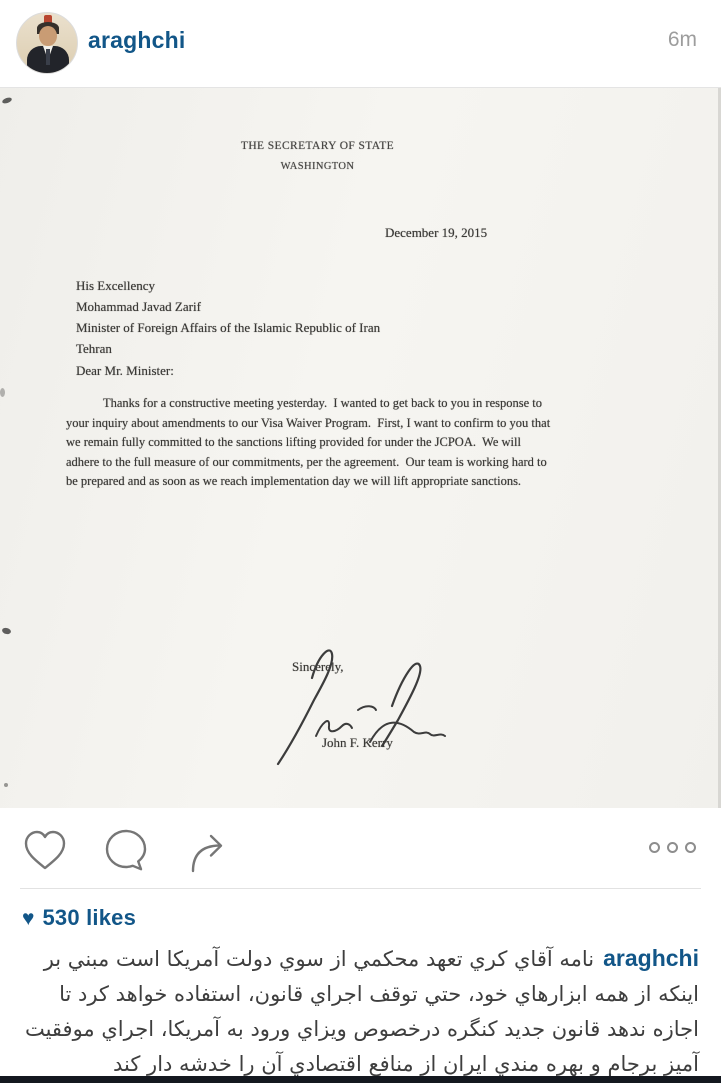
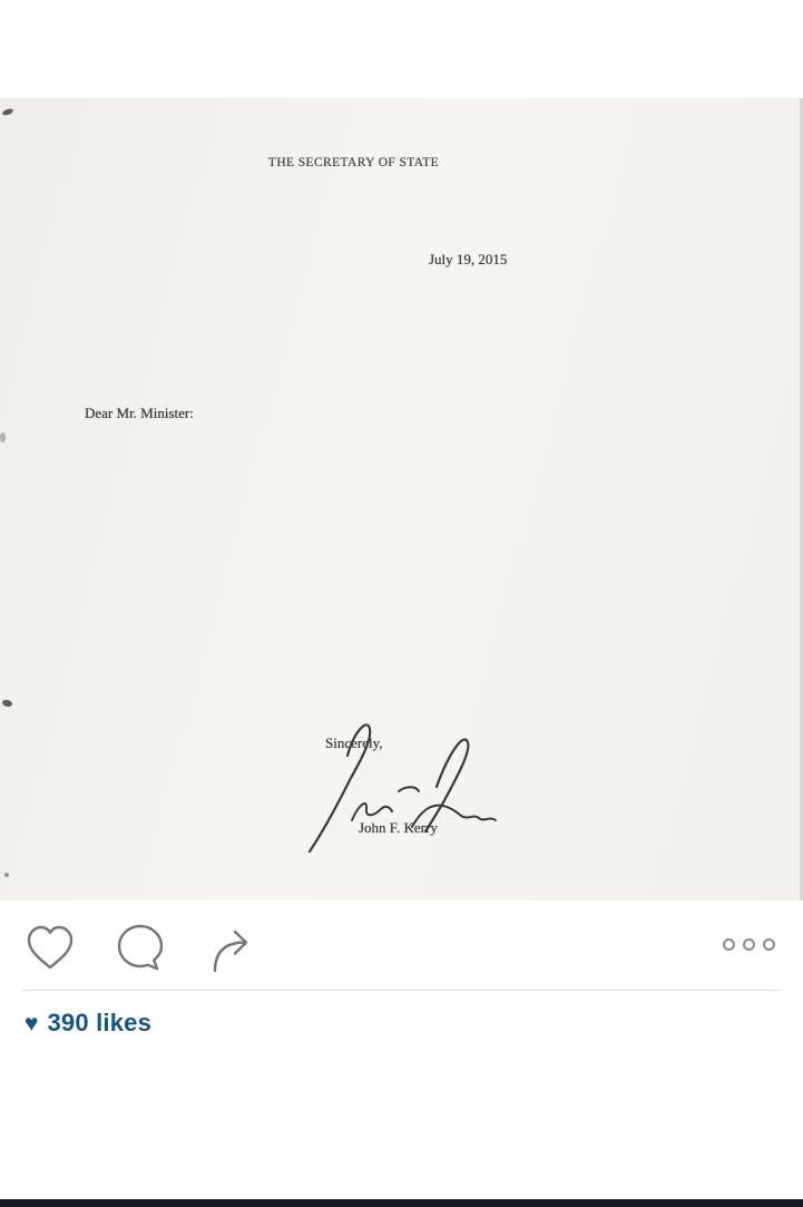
- araghchi
- 6m
  THE SECRETARY OF STATE
- WASHINGTON
- December 19, 2015
+ July 19, 2015
- His Excellency
- Mohammad Javad Zarif
- Minister of Foreign Affairs of the Islamic Republic of Iran
- Tehran
  Dear Mr. Minister:
- Thanks for a constructive meeting yesterday. I wanted to get back to you in response to
- your inquiry about amendments to our Visa Waiver Program. First, I want to confirm to you that
- we remain fully committed to the sanctions lifting provided for under the JCPOA. We will
- adhere to the full measure of our commitments, per the agreement. Our team is working hard to
- be prepared and as soon as we reach implementation day we will lift appropriate sanctions.
  Sincerely,
  John F. Kerry
  ♥
- 530 likes
+ 390 likes
- araghchiنامه آقاي كري تعهد محكمي از سوي دولت آمريكا است مبني بر
- اينكه از همه ابزارهاي خود، حتي توقف اجراي قانون، استفاده خواهد كرد تا
- اجازه ندهد قانون جديد كنگره درخصوص ويزاي ورود به آمريكا، اجراي موفقيت
- آميز برجام و بهره مندي ايران از منافع اقتصادي آن را خدشه دار كند
